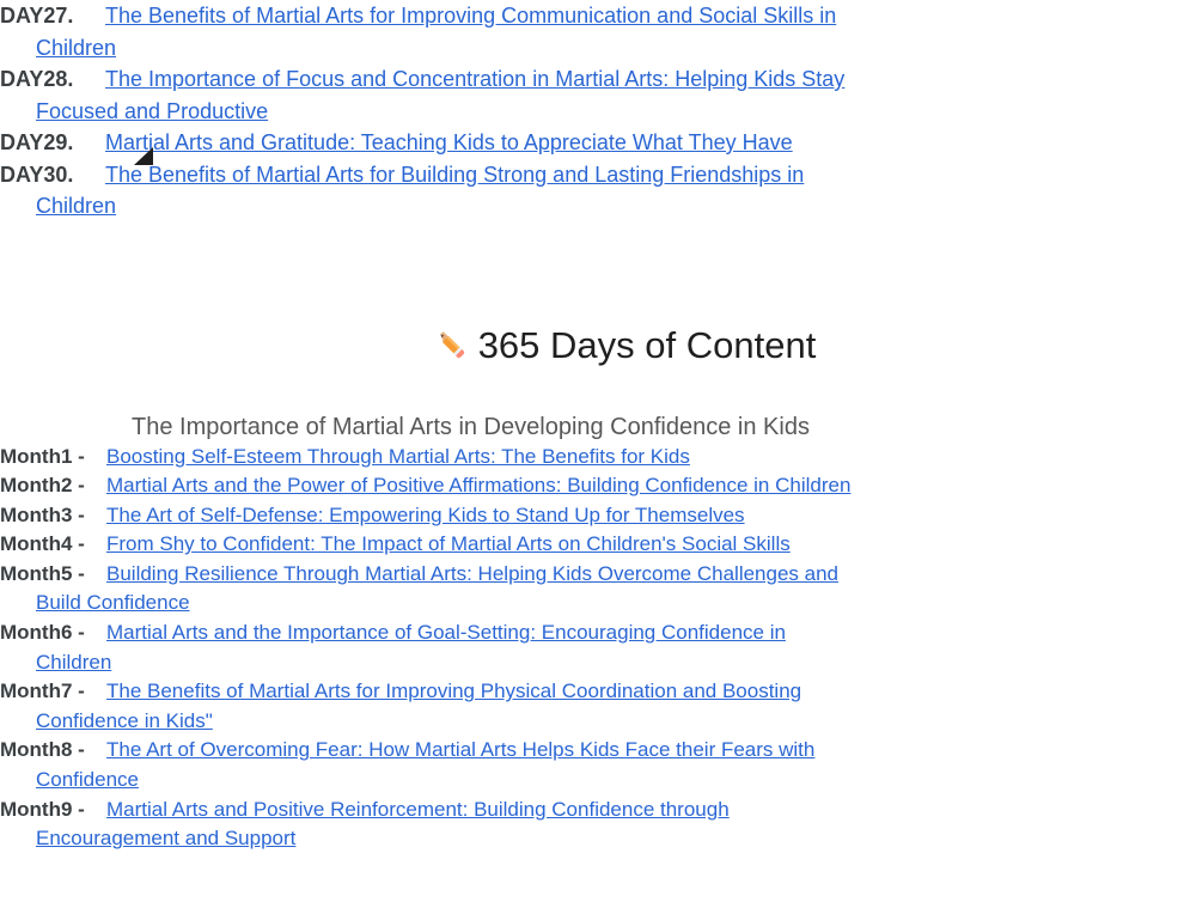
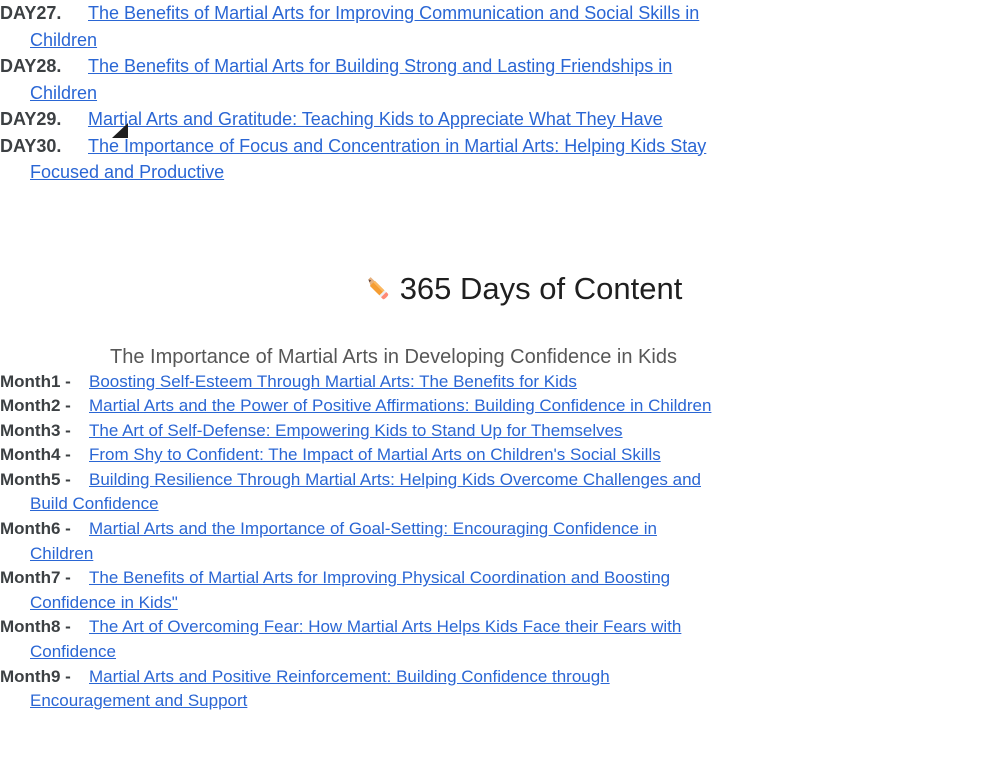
  DAY27. The Benefits of Martial Arts for Improving Communication and Social Skills in Children
- DAY28. The Importance of Focus and Concentration in Martial Arts: Helping Kids Stay Focused and Productive
+ DAY28. The Benefits of Martial Arts for Building Strong and Lasting Friendships in Children
  DAY29. Martial Arts and Gratitude: Teaching Kids to Appreciate What They Have
- DAY30. The Benefits of Martial Arts for Building Strong and Lasting Friendships in Children
+ DAY30. The Importance of Focus and Concentration in Martial Arts: Helping Kids Stay Focused and Productive
  365 Days of Content
  The Importance of Martial Arts in Developing Confidence in Kids
  Month1 - Boosting Self-Esteem Through Martial Arts: The Benefits for Kids
  Month2 - Martial Arts and the Power of Positive Affirmations: Building Confidence in Children
  Month3 - The Art of Self-Defense: Empowering Kids to Stand Up for Themselves
  Month4 - From Shy to Confident: The Impact of Martial Arts on Children's Social Skills
  Month5 - Building Resilience Through Martial Arts: Helping Kids Overcome Challenges and Build Confidence
  Month6 - Martial Arts and the Importance of Goal-Setting: Encouraging Confidence in Children
  Month7 - The Benefits of Martial Arts for Improving Physical Coordination and Boosting Confidence in Kids"
  Month8 - The Art of Overcoming Fear: How Martial Arts Helps Kids Face their Fears with Confidence
  Month9 - Martial Arts and Positive Reinforcement: Building Confidence through Encouragement and Support
